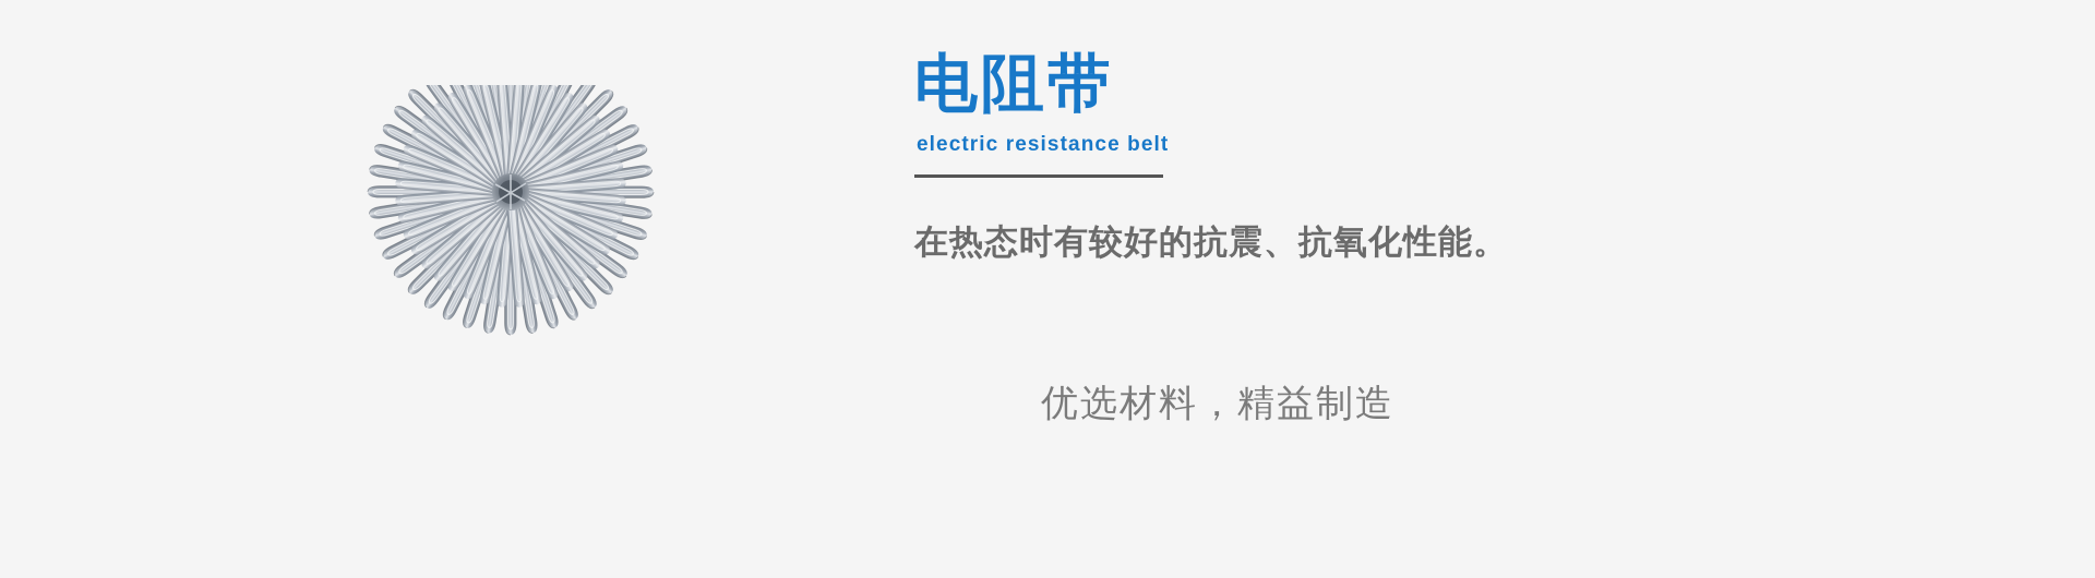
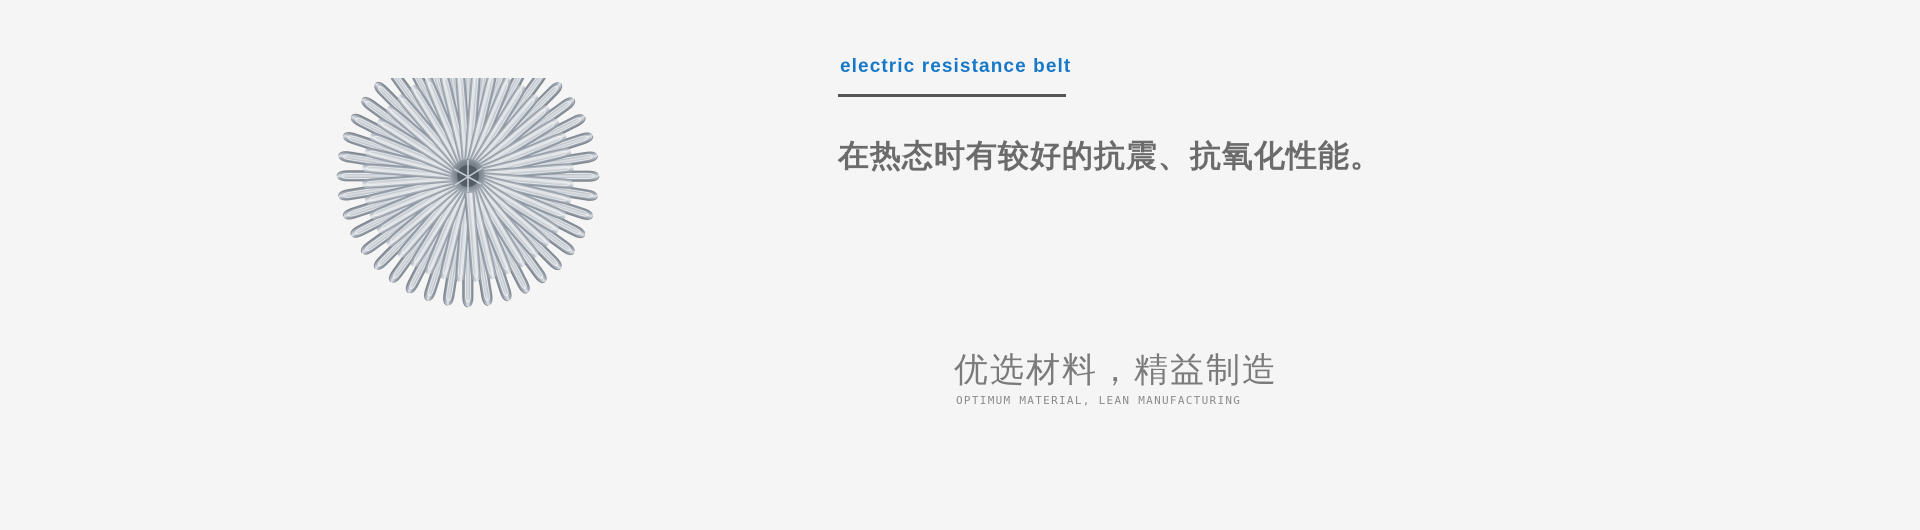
- 电阻带
  electric resistance belt
  在热态时有较好的抗震、抗氧化性能。
  优选材料，精益制造
+ OPTIMUM MATERIAL, LEAN MANUFACTURING
